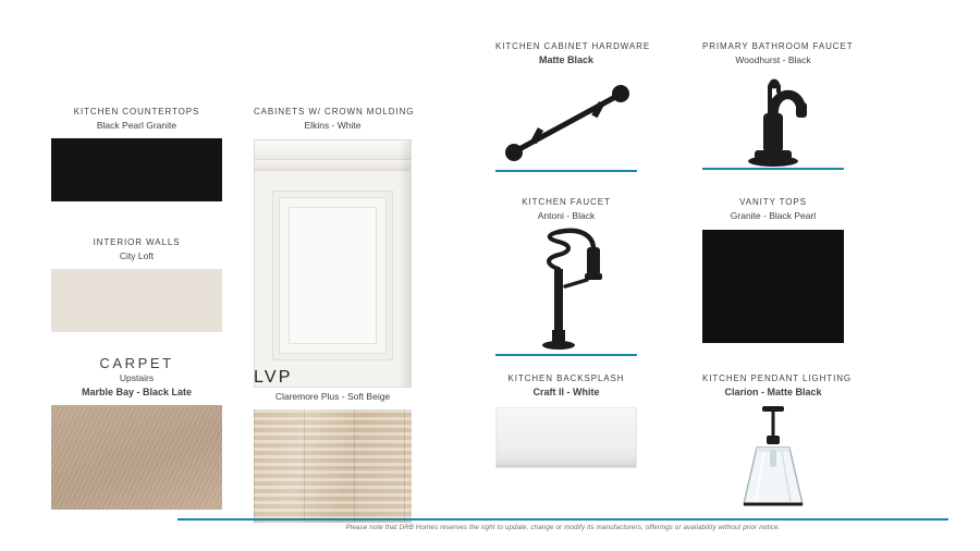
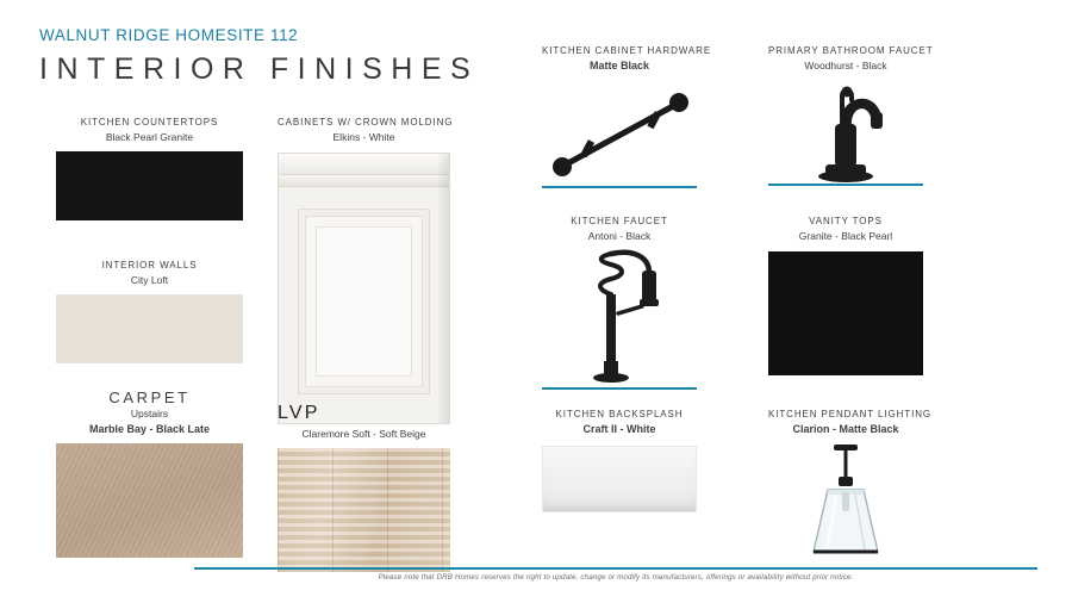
+ WALNUT RIDGE HOMESITE 112
+ INTERIOR FINISHES
  KITCHEN COUNTERTOPS
  Black Pearl Granite
  INTERIOR WALLS
  City Loft
  CARPET
  Upstairs
  Marble Bay - Black Late
  CABINETS W/ CROWN MOLDING
  Elkins - White
  LVP
- Claremore Plus - Soft Beige
+ Claremore Soft - Soft Beige
  KITCHEN CABINET HARDWARE
  Matte Black
  KITCHEN FAUCET
  Antoni - Black
  KITCHEN BACKSPLASH
  Craft II - White
  PRIMARY BATHROOM FAUCET
  Woodhurst - Black
  VANITY TOPS
  Granite - Black Pearl
  KITCHEN PENDANT LIGHTING
  Clarion - Matte Black
